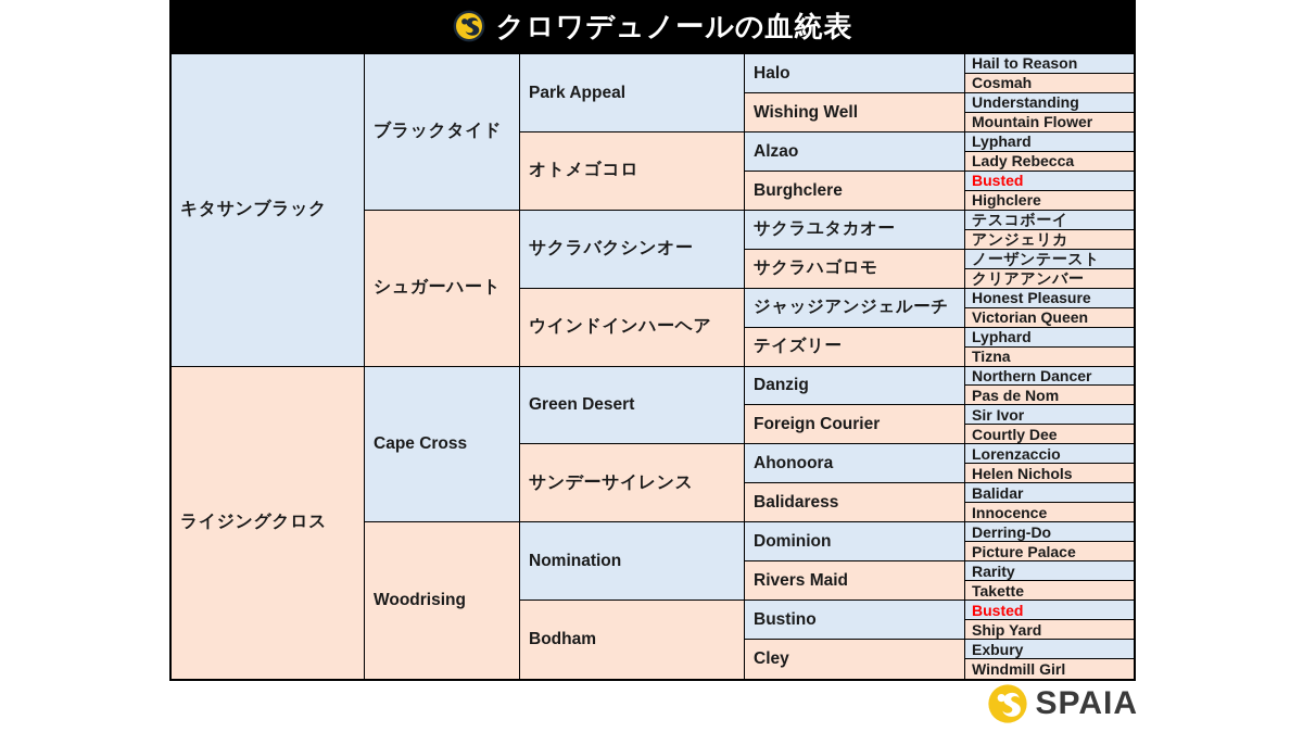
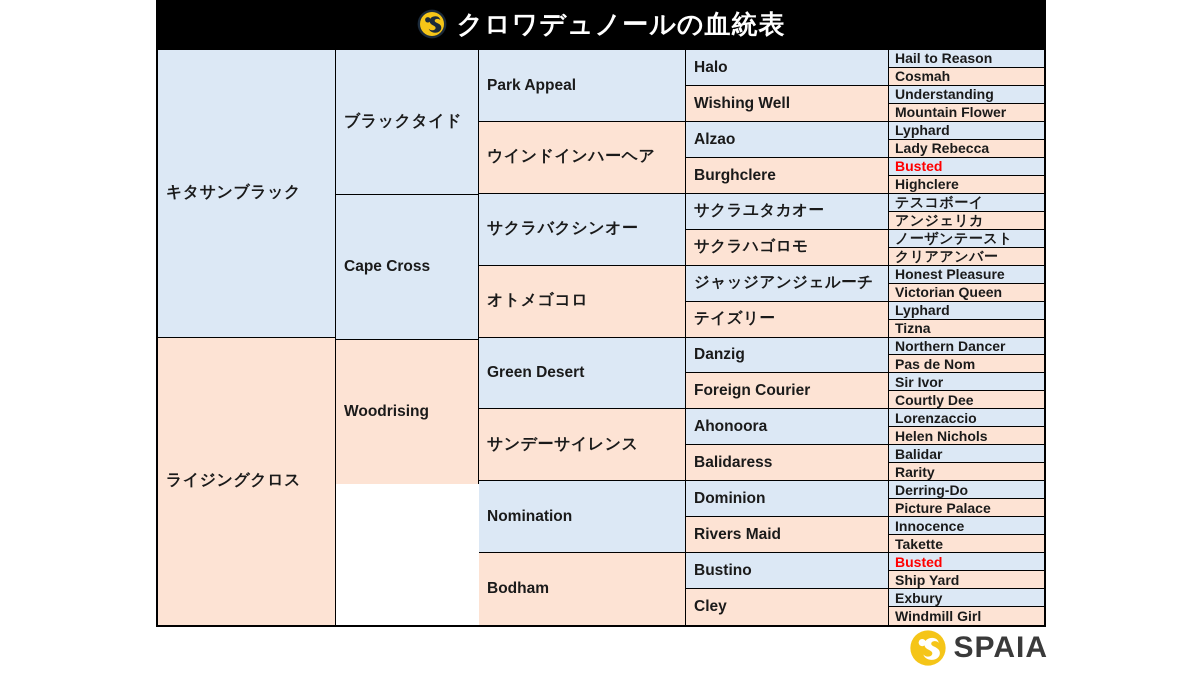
  クロワデュノールの血統表
  キタサンブラック
  ライジングクロス
  ブラックタイド
- シュガーハート
  Cape Cross
  Woodrising
  Park Appeal
- オトメゴコロ
+ ウインドインハーヘア
  サクラバクシンオー
- ウインドインハーヘア
+ オトメゴコロ
  Green Desert
  サンデーサイレンス
  Nomination
  Bodham
  Halo
  Wishing Well
  Alzao
  Burghclere
  サクラユタカオー
  サクラハゴロモ
  ジャッジアンジェルーチ
  テイズリー
  Danzig
  Foreign Courier
  Ahonoora
  Balidaress
  Dominion
  Rivers Maid
  Bustino
  Cley
  Hail to Reason
  Cosmah
  Understanding
  Mountain Flower
  Lyphard
  Lady Rebecca
  Busted
  Highclere
  テスコボーイ
  アンジェリカ
  ノーザンテースト
  クリアアンバー
  Honest Pleasure
  Victorian Queen
  Lyphard
  Tizna
  Northern Dancer
  Pas de Nom
  Sir Ivor
  Courtly Dee
  Lorenzaccio
  Helen Nichols
  Balidar
- Innocence
+ Rarity
  Derring-Do
  Picture Palace
- Rarity
+ Innocence
  Takette
  Busted
  Ship Yard
  Exbury
  Windmill Girl
  SPAIA
